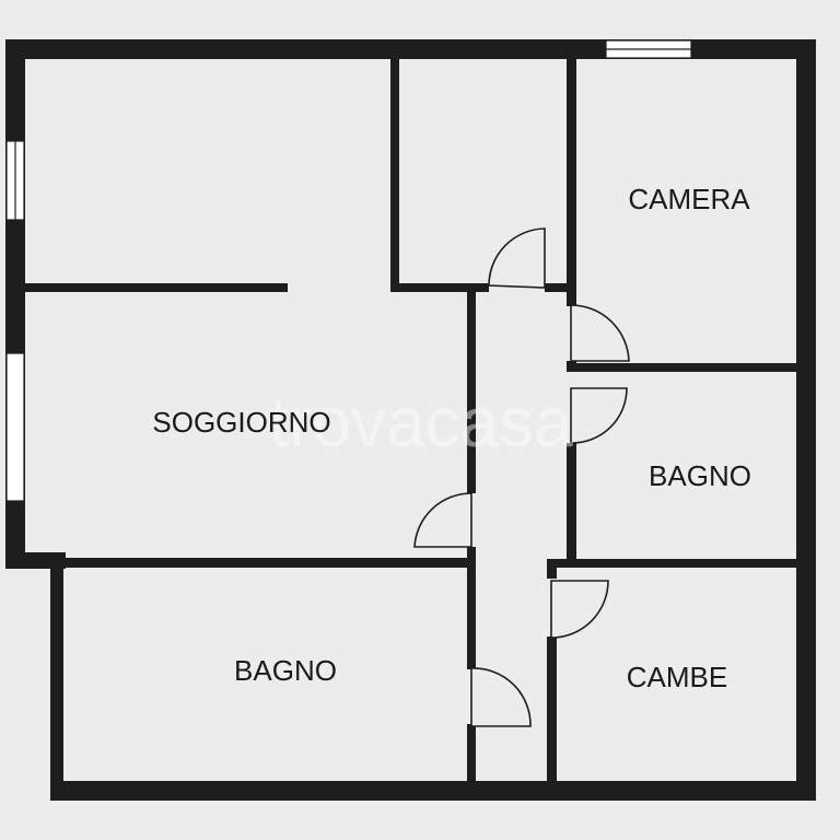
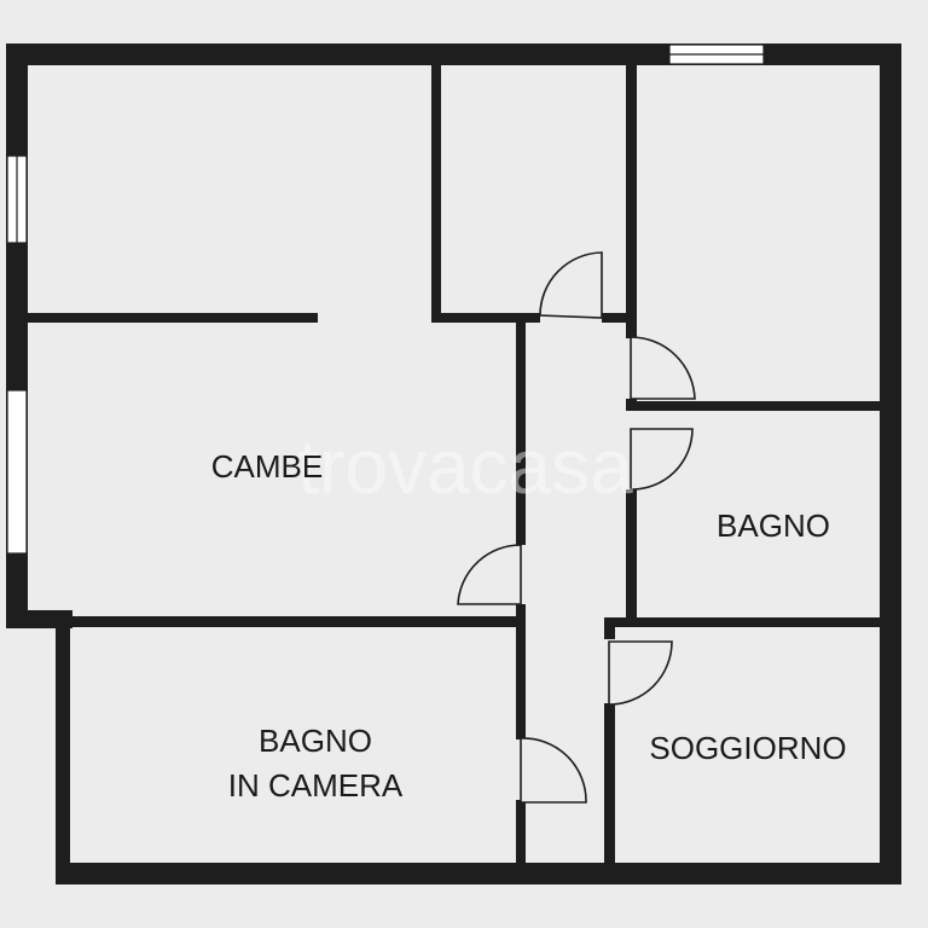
  trovacasa
- CAMERA
- SOGGIORNO
+ CAMBE
  BAGNO
  BAGNO
+ IN CAMERA
- CAMBE
+ SOGGIORNO
